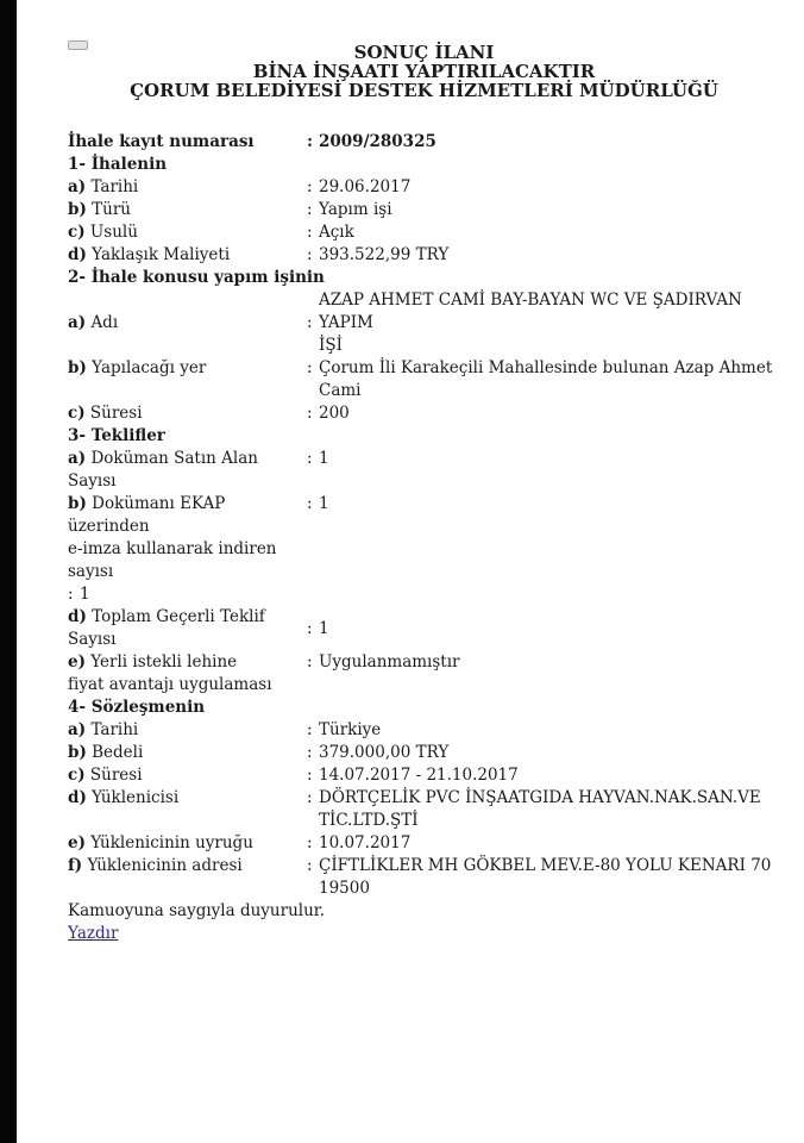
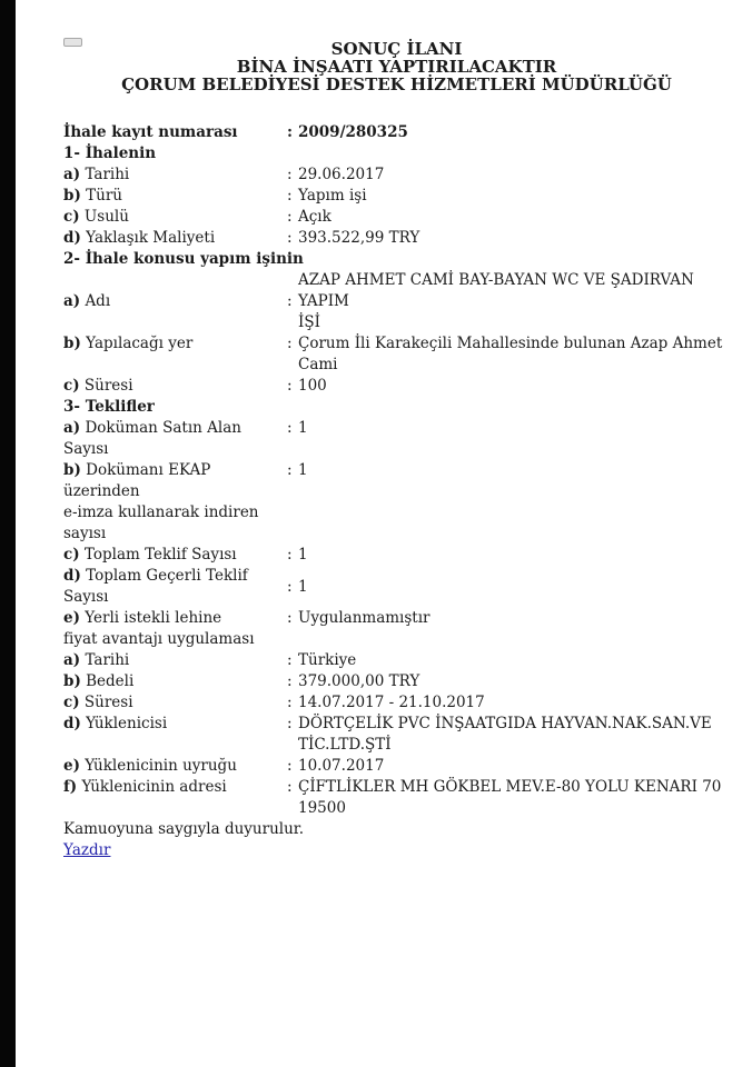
  SONUÇ İLANI
  BİNA İNŞAATI YAPTIRILACAKTIR
  ÇORUM BELEDİYESİ DESTEK HİZMETLERİ MÜDÜRLÜĞÜ
  İhale kayıt numarası
  :
  2009/280325
  1- İhalenin
  a) Tarihi
  :
  29.06.2017
  b) Türü
  :
  Yapım işi
  c) Usulü
  :
  Açık
  d) Yaklaşık Maliyeti
  :
  393.522,99 TRY
  2- İhale konusu yapım işinin
  a) Adı
  :
  AZAP AHMET CAMİ BAY-BAYAN WC VE ŞADIRVAN YAPIM
  İŞİ
  b) Yapılacağı yer
  :
  Çorum İli Karakeçili Mahallesinde bulunan Azap Ahmet
  Cami
  c) Süresi
  :
- 200
+ 100
  3- Teklifler
  a) Doküman Satın Alan Sayısı
  :
  1
  b) Dokümanı EKAP
  üzerinden
  e-imza kullanarak indiren
  sayısı
  :
  1
+ c) Toplam Teklif Sayısı
  :
  1
  d) Toplam Geçerli Teklif
  Sayısı
  :
  1
  e) Yerli istekli lehine
  fiyat avantajı uygulaması
  :
  Uygulanmamıştır
- 4- Sözleşmenin
  a) Tarihi
  :
  Türkiye
  b) Bedeli
  :
  379.000,00 TRY
  c) Süresi
  :
  14.07.2017 - 21.10.2017
  d) Yüklenicisi
  :
  DÖRTÇELİK PVC İNŞAATGIDA HAYVAN.NAK.SAN.VE
  TİC.LTD.ŞTİ
  e) Yüklenicinin uyruğu
  :
  10.07.2017
  f) Yüklenicinin adresi
  :
  ÇİFTLİKLER MH GÖKBEL MEV.E-80 YOLU KENARI 70 19500
  Kamuoyuna saygıyla duyurulur.
  Yazdır
